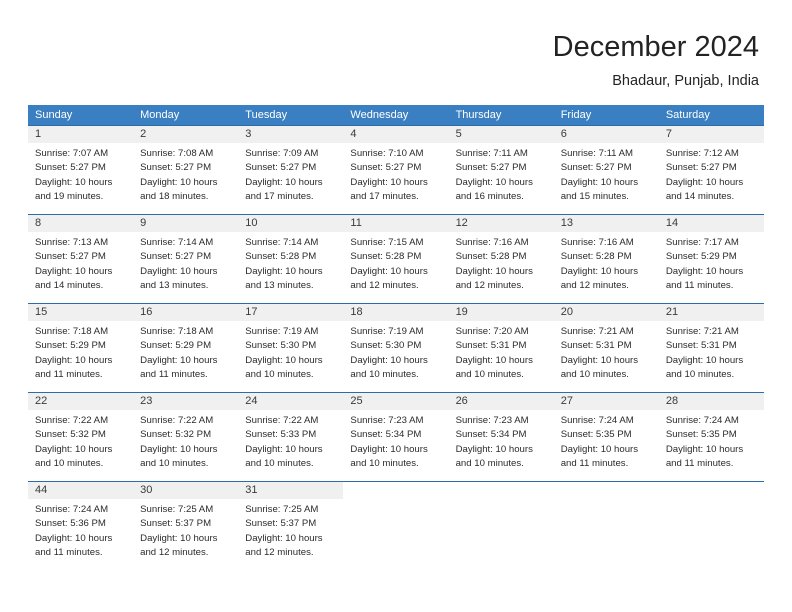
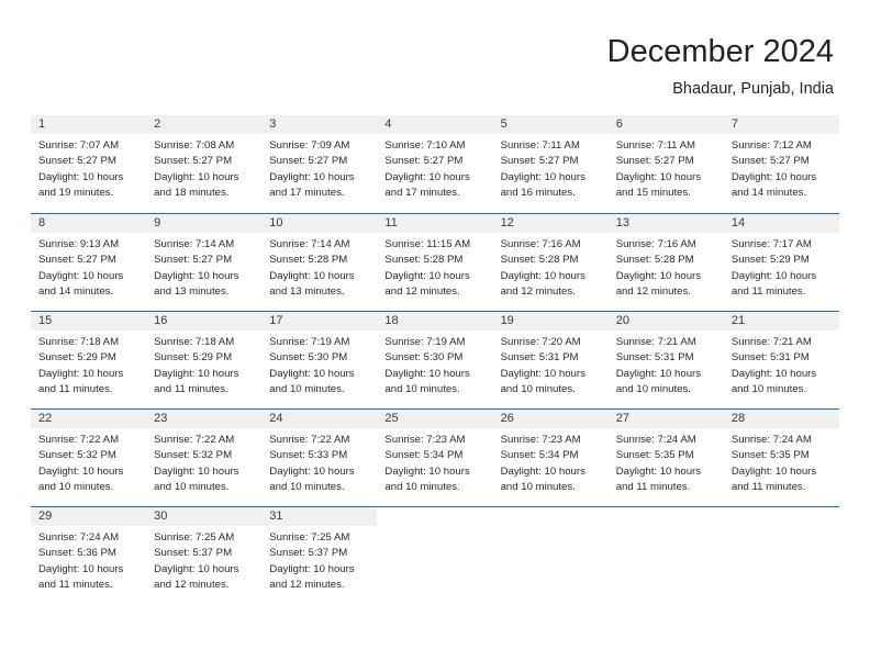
  December 2024
  Bhadaur, Punjab, India
- Sunday
- Monday
- Tuesday
- Wednesday
- Thursday
- Friday
- Saturday
  1
  Sunrise: 7:07 AM
  Sunset: 5:27 PM
  Daylight: 10 hours
  and 19 minutes.
  2
  Sunrise: 7:08 AM
  Sunset: 5:27 PM
  Daylight: 10 hours
  and 18 minutes.
  3
  Sunrise: 7:09 AM
  Sunset: 5:27 PM
  Daylight: 10 hours
  and 17 minutes.
  4
  Sunrise: 7:10 AM
  Sunset: 5:27 PM
  Daylight: 10 hours
  and 17 minutes.
  5
  Sunrise: 7:11 AM
  Sunset: 5:27 PM
  Daylight: 10 hours
  and 16 minutes.
  6
  Sunrise: 7:11 AM
  Sunset: 5:27 PM
  Daylight: 10 hours
  and 15 minutes.
  7
  Sunrise: 7:12 AM
  Sunset: 5:27 PM
  Daylight: 10 hours
  and 14 minutes.
  8
- Sunrise: 7:13 AM
+ Sunrise: 9:13 AM
  Sunset: 5:27 PM
  Daylight: 10 hours
  and 14 minutes.
  9
  Sunrise: 7:14 AM
  Sunset: 5:27 PM
  Daylight: 10 hours
  and 13 minutes.
  10
  Sunrise: 7:14 AM
  Sunset: 5:28 PM
  Daylight: 10 hours
  and 13 minutes.
  11
- Sunrise: 7:15 AM
+ Sunrise: 11:15 AM
  Sunset: 5:28 PM
  Daylight: 10 hours
  and 12 minutes.
  12
  Sunrise: 7:16 AM
  Sunset: 5:28 PM
  Daylight: 10 hours
  and 12 minutes.
  13
  Sunrise: 7:16 AM
  Sunset: 5:28 PM
  Daylight: 10 hours
  and 12 minutes.
  14
  Sunrise: 7:17 AM
  Sunset: 5:29 PM
  Daylight: 10 hours
  and 11 minutes.
  15
  Sunrise: 7:18 AM
  Sunset: 5:29 PM
  Daylight: 10 hours
  and 11 minutes.
  16
  Sunrise: 7:18 AM
  Sunset: 5:29 PM
  Daylight: 10 hours
  and 11 minutes.
  17
  Sunrise: 7:19 AM
  Sunset: 5:30 PM
  Daylight: 10 hours
  and 10 minutes.
  18
  Sunrise: 7:19 AM
  Sunset: 5:30 PM
  Daylight: 10 hours
  and 10 minutes.
  19
  Sunrise: 7:20 AM
  Sunset: 5:31 PM
  Daylight: 10 hours
  and 10 minutes.
  20
  Sunrise: 7:21 AM
  Sunset: 5:31 PM
  Daylight: 10 hours
  and 10 minutes.
  21
  Sunrise: 7:21 AM
  Sunset: 5:31 PM
  Daylight: 10 hours
  and 10 minutes.
  22
  Sunrise: 7:22 AM
  Sunset: 5:32 PM
  Daylight: 10 hours
  and 10 minutes.
  23
  Sunrise: 7:22 AM
  Sunset: 5:32 PM
  Daylight: 10 hours
  and 10 minutes.
  24
  Sunrise: 7:22 AM
  Sunset: 5:33 PM
  Daylight: 10 hours
  and 10 minutes.
  25
  Sunrise: 7:23 AM
  Sunset: 5:34 PM
  Daylight: 10 hours
  and 10 minutes.
  26
  Sunrise: 7:23 AM
  Sunset: 5:34 PM
  Daylight: 10 hours
  and 10 minutes.
  27
  Sunrise: 7:24 AM
  Sunset: 5:35 PM
  Daylight: 10 hours
  and 11 minutes.
  28
  Sunrise: 7:24 AM
  Sunset: 5:35 PM
  Daylight: 10 hours
  and 11 minutes.
- 44
+ 29
  Sunrise: 7:24 AM
  Sunset: 5:36 PM
  Daylight: 10 hours
  and 11 minutes.
  30
  Sunrise: 7:25 AM
  Sunset: 5:37 PM
  Daylight: 10 hours
  and 12 minutes.
  31
  Sunrise: 7:25 AM
  Sunset: 5:37 PM
  Daylight: 10 hours
  and 12 minutes.
